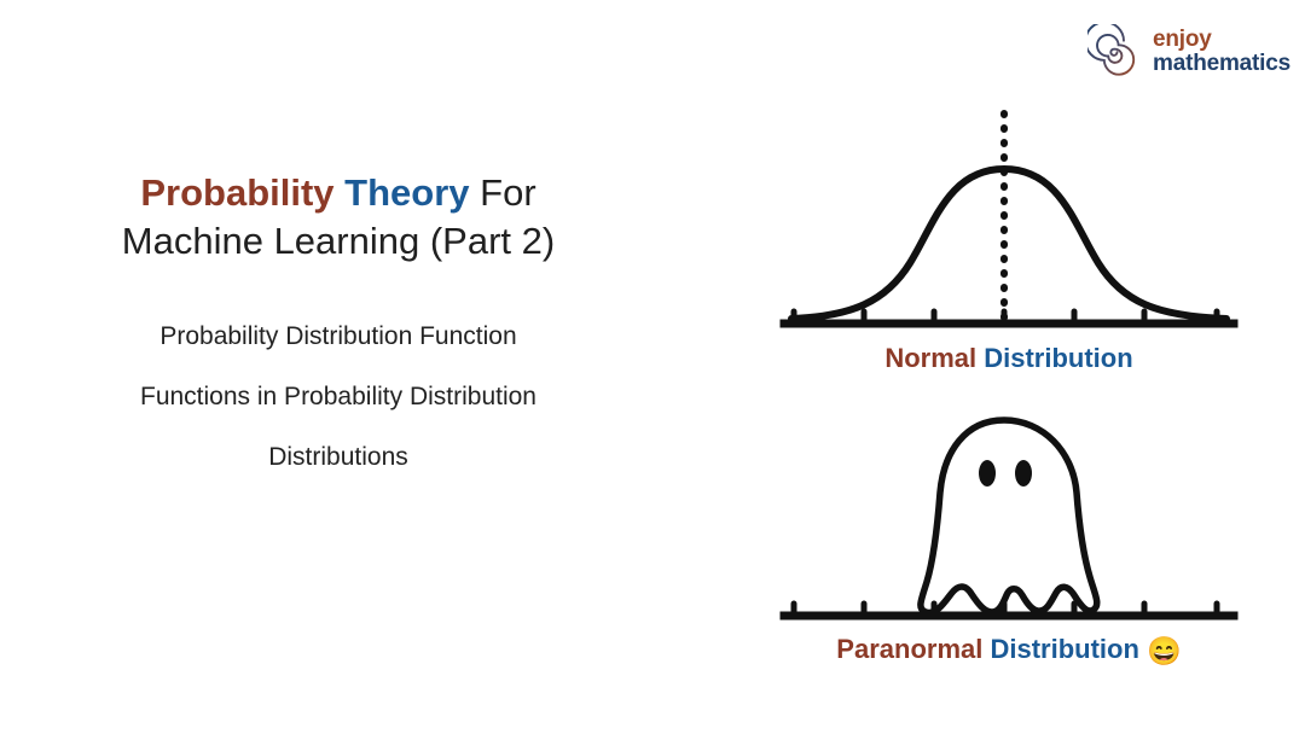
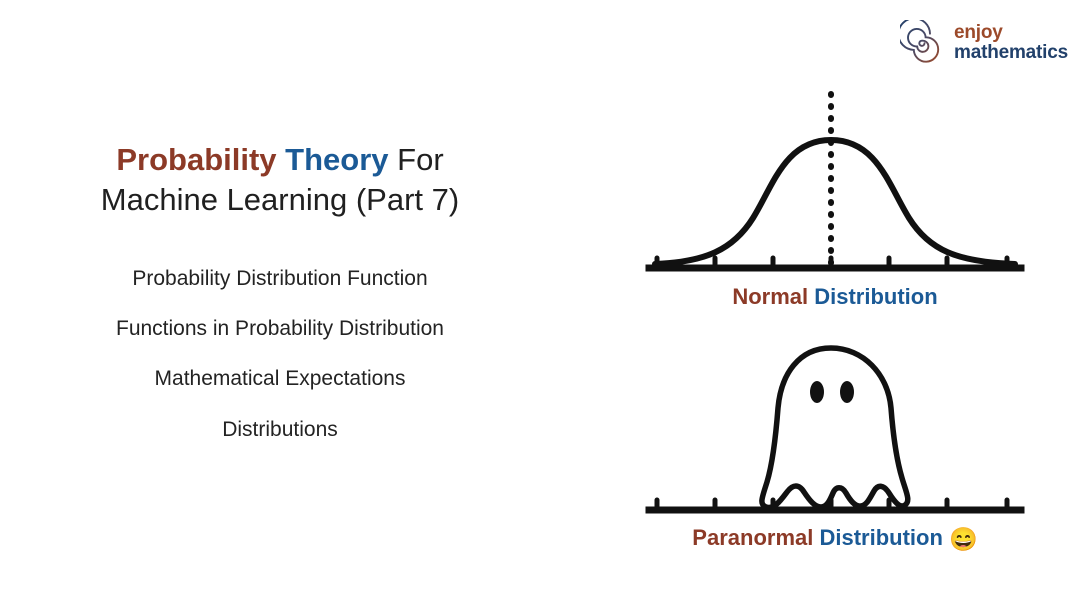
  enjoy
  mathematics
  Probability Theory For
- Machine Learning (Part 2)
+ Machine Learning (Part 7)
  Probability Distribution Function
  Functions in Probability Distribution
+ Mathematical Expectations
  Distributions
  Normal Distribution
  Paranormal Distribution 😄
